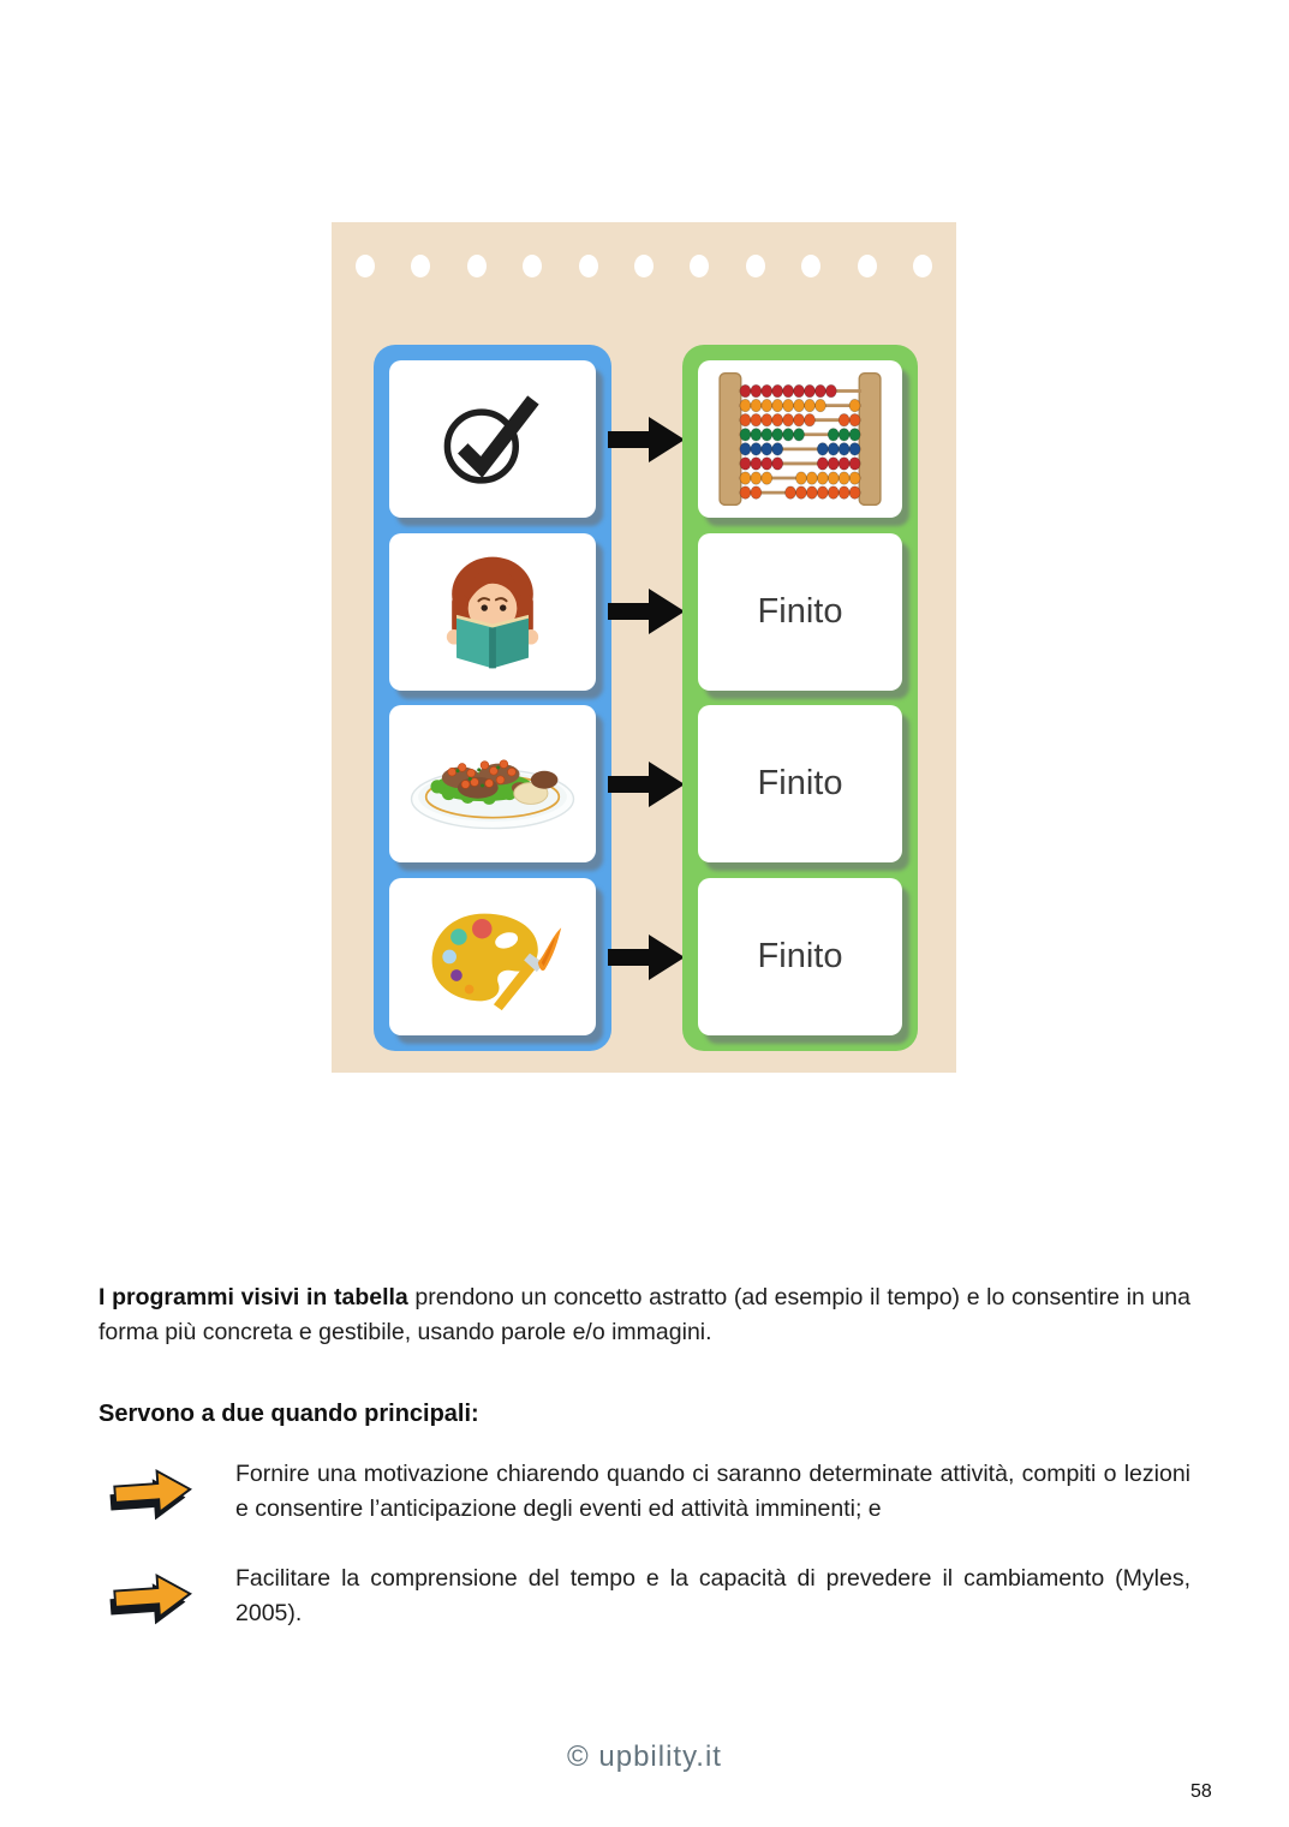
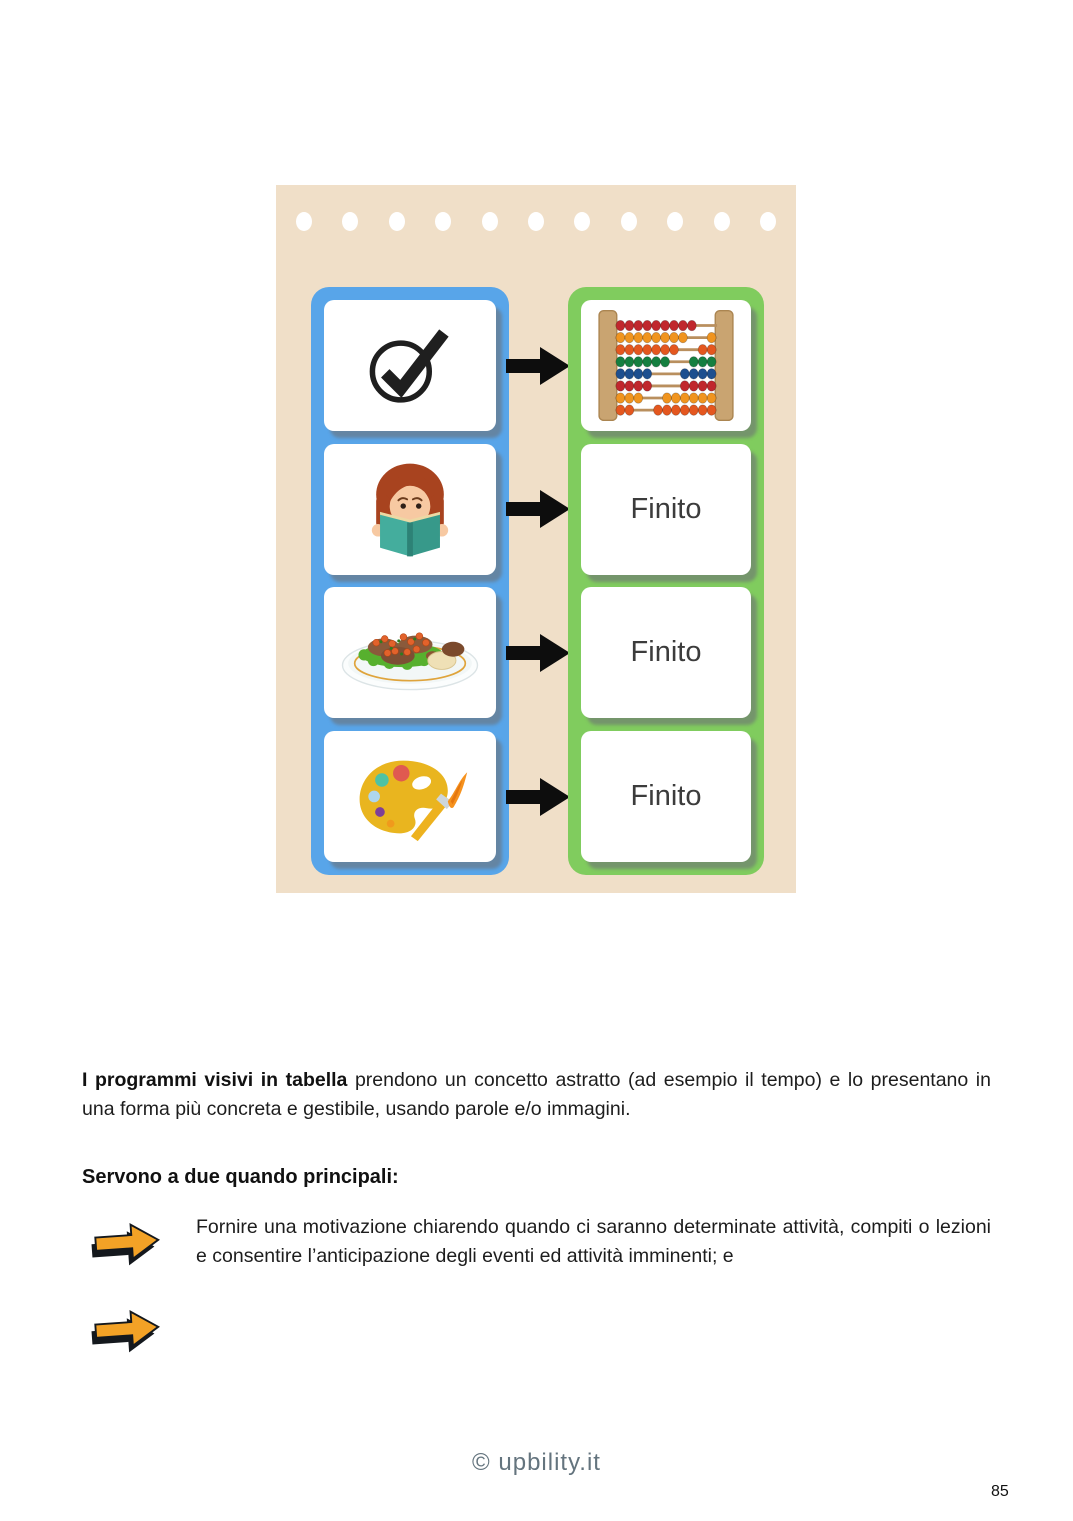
  Finito
  Finito
  Finito
- I programmi visivi in tabella prendono un concetto astratto (ad esempio il tempo) e lo consentire in una forma più concreta e gestibile, usando parole e/o immagini.
+ I programmi visivi in tabella prendono un concetto astratto (ad esempio il tempo) e lo presentano in una forma più concreta e gestibile, usando parole e/o immagini.
  Servono a due quando principali:
  Fornire una motivazione chiarendo quando ci saranno determinate attività, compiti o lezioni e consentire l’anticipazione degli eventi ed attività imminenti; e
- Facilitare la comprensione del tempo e la capacità di prevedere il cambiamento (Myles, 2005).
  © upbility.it
- 58
+ 85
